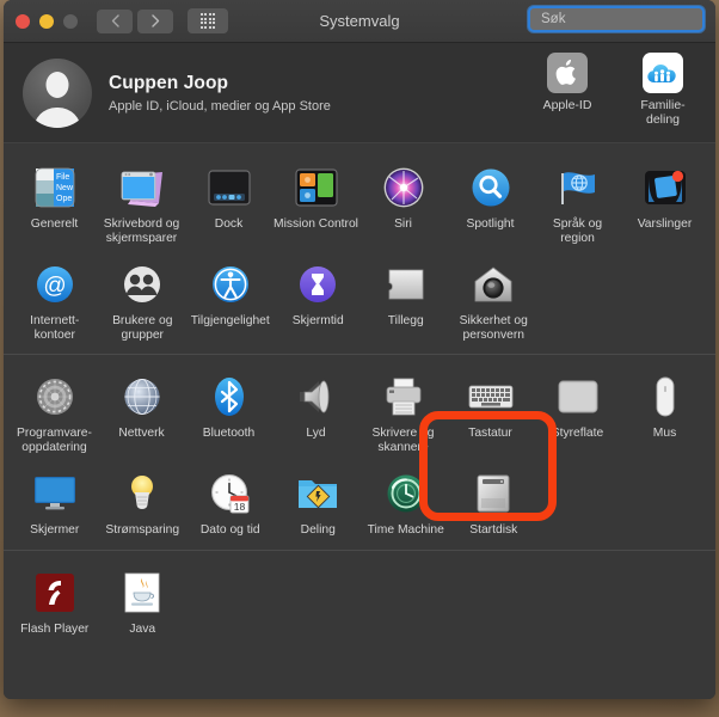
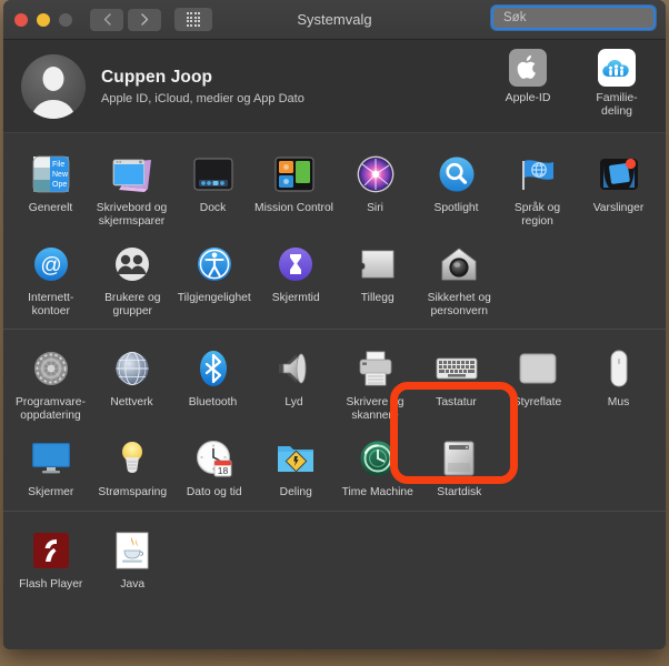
  Systemvalg
  Søk
  Cuppen Joop
- Apple ID, iCloud, medier og App Store
+ Apple ID, iCloud, medier og App Dato
  Apple-ID
  Familie-
  deling
  Generelt
  Skrivebord og skjermsparer
  Dock
  Mission Control
  Siri
  Spotlight
  Språk og region
  Varslinger
  @
  Internett-kontoer
  Brukere og grupper
  Tilgjengelighet
  Skjermtid
  Tillegg
  Sikkerhet og personvern
  Programvare-oppdatering
  Nettverk
  Bluetooth
  Lyd
  Skrivere og skannere
  Tastatur
  Styreflate
  Mus
  Skjermer
  Strømsparing
  18
  Dato og tid
  Deling
  Time Machine
  Startdisk
  Flash Player
  Java
